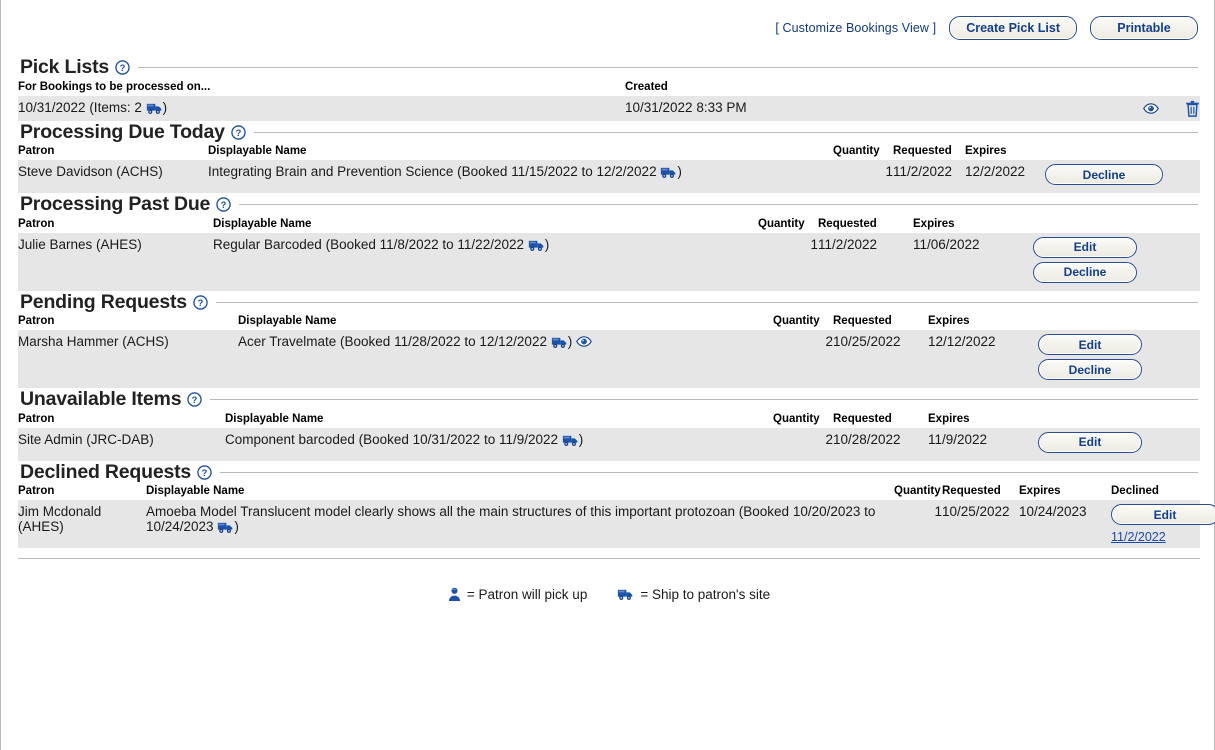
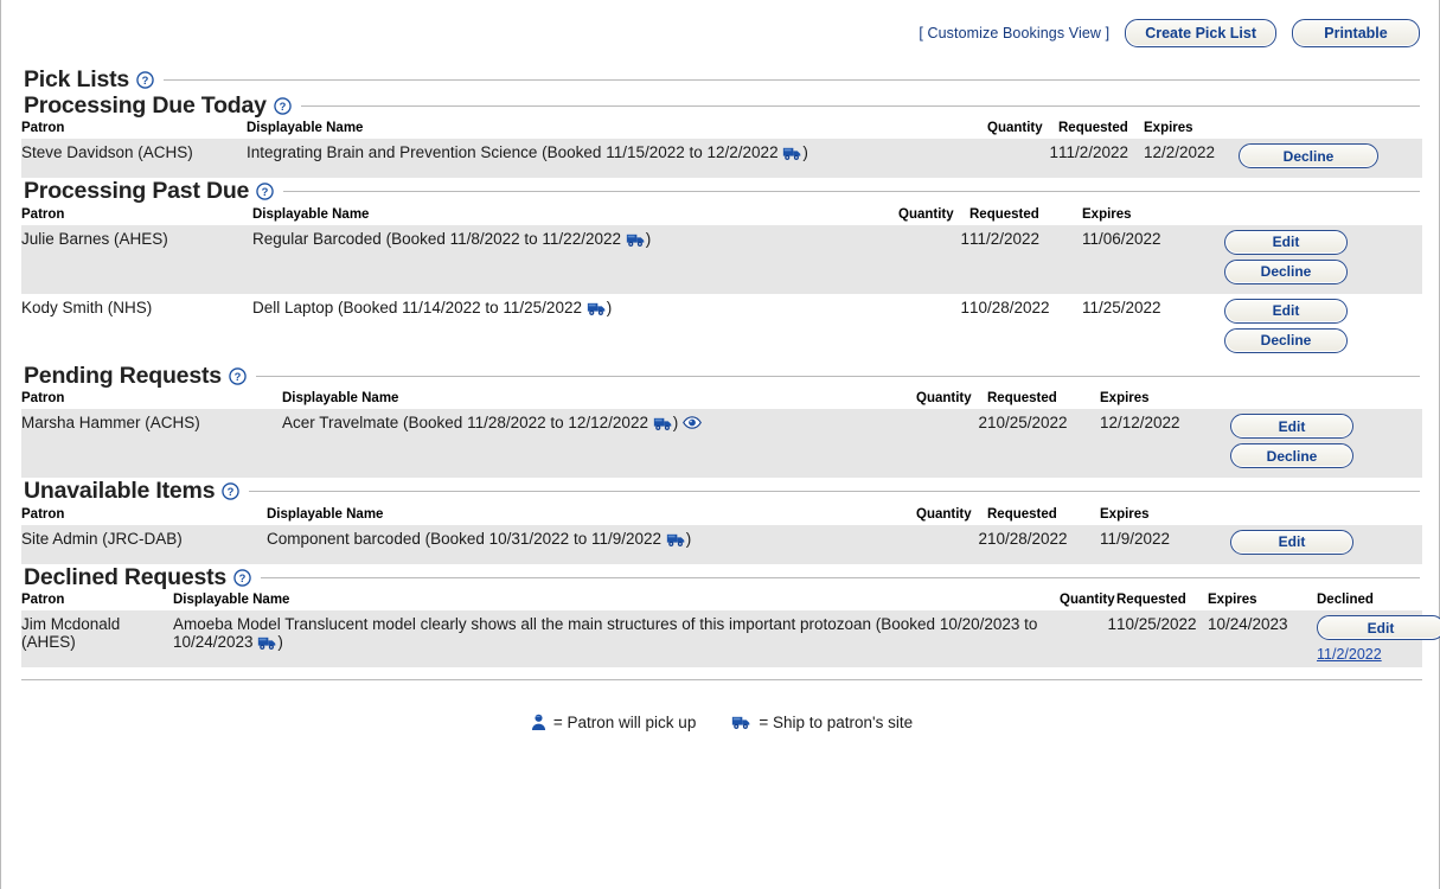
  [ Customize Bookings View ]
  Create Pick List
  Printable
  Pick Lists
  ?
- For Bookings to be processed on...	Created
- 10/31/2022 (Items: 2 )	10/31/2022 8:33 PM
  Processing Due Today
  ?
  Patron	Displayable Name	Quantity	Requested	Expires
  Steve Davidson (ACHS)	Integrating Brain and Prevention Science (Booked 11/15/2022 to 12/2/2022 )	1	11/2/2022	12/2/2022	Decline
  Processing Past Due
  ?
  Patron	Displayable Name	Quantity	Requested	Expires
  Julie Barnes (AHES)	Regular Barcoded (Booked 11/8/2022 to 11/22/2022 )	1	11/2/2022	11/06/2022	Edit Decline
+ Kody Smith (NHS)	Dell Laptop (Booked 11/14/2022 to 11/25/2022 )	1	10/28/2022	11/25/2022	Edit Decline
  Pending Requests
  ?
  Patron	Displayable Name	Quantity	Requested	Expires
  Marsha Hammer (ACHS)	Acer Travelmate (Booked 11/28/2022 to 12/12/2022 )	2	10/25/2022	12/12/2022	Edit Decline
  Unavailable Items
  ?
  Patron	Displayable Name	Quantity	Requested	Expires
  Site Admin (JRC-DAB)	Component barcoded (Booked 10/31/2022 to 11/9/2022 )	2	10/28/2022	11/9/2022	Edit
  Declined Requests
  ?
  Patron	Displayable Name	Quantity	Requested	Expires	Declined
  Jim Mcdonald (AHES)	Amoeba Model Translucent model clearly shows all the main structures of this important protozoan (Booked 10/20/2023 to 10/24/2023 )	1	10/25/2022	10/24/2023	Edit 11/2/2022
  = Patron will pick up
  = Ship to patron's site
